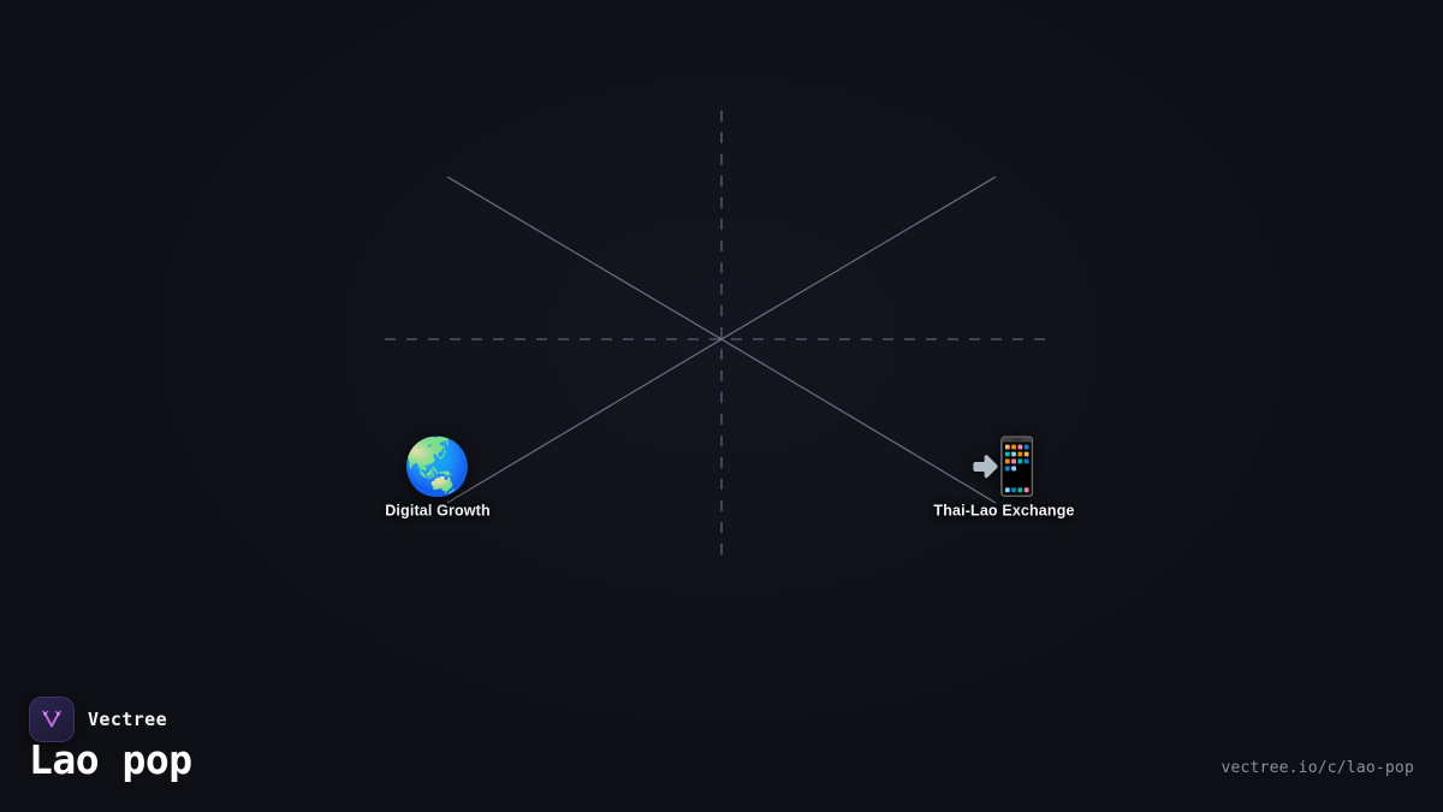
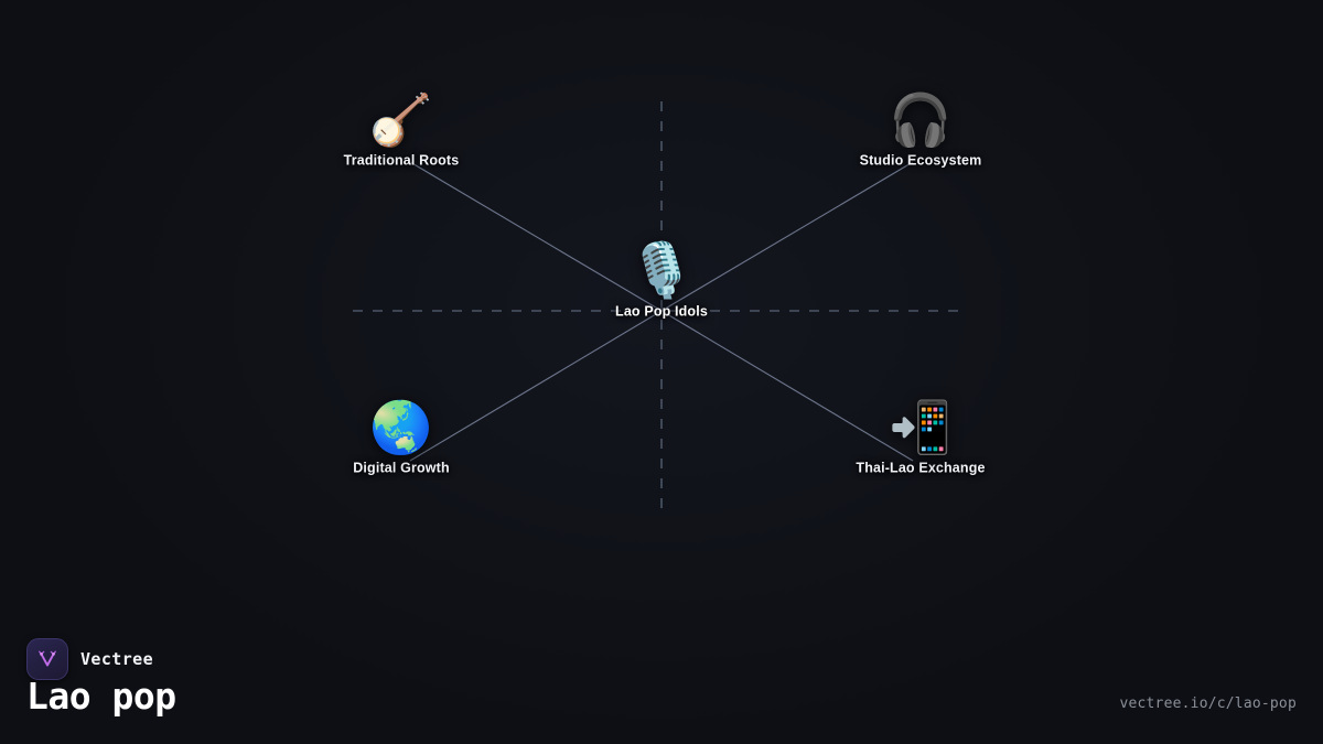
+ 🎙️
+ Lao Pop Idols
+ 🪕
+ Traditional Roots
+ 🎧
+ Studio Ecosystem
  🌏
  Digital Growth
  📲
  Thai-Lao Exchange
  Vectree
  Lao pop
  vectree.io/c/lao-pop
